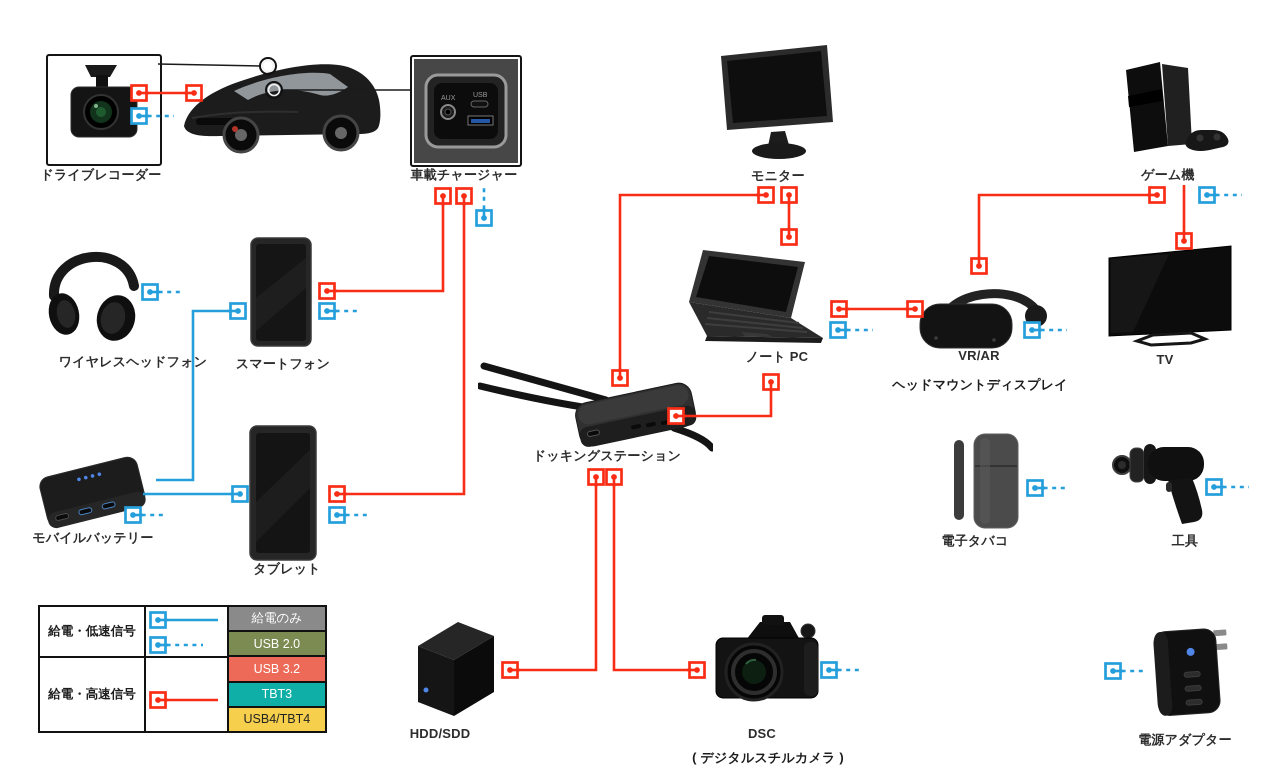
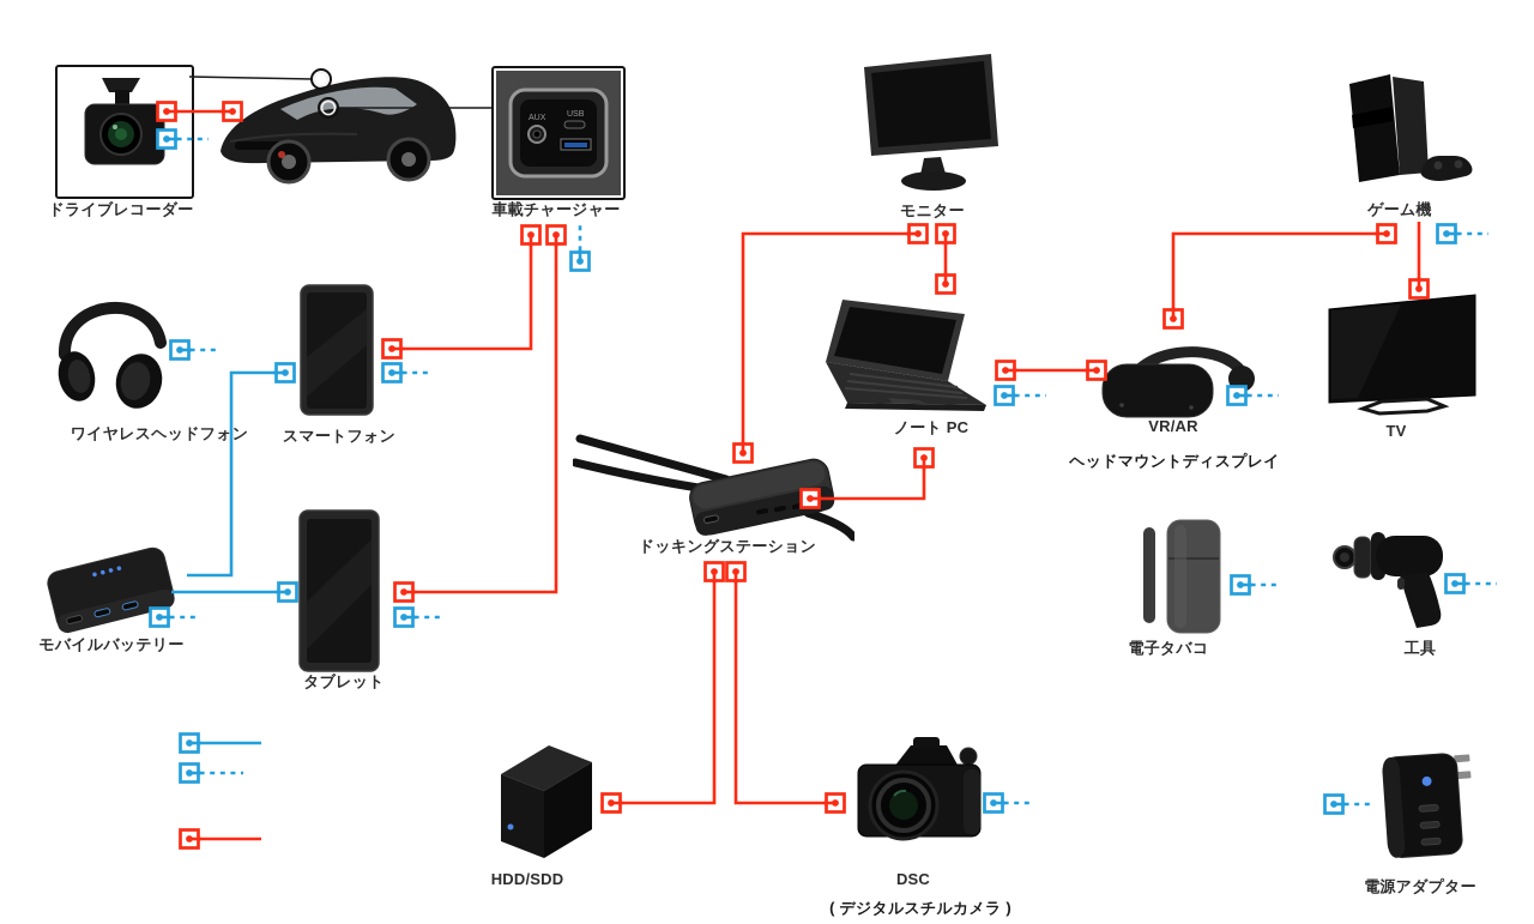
  ドライブレコーダー
  車載チャージャー
  モニター
  ゲーム機
  ワイヤレスヘッドフォン
  スマートフォン
  ノート PC
  VR/AR
  ヘッドマウントディスプレイ
  TV
  モバイルバッテリー
  タブレット
  ドッキングステーション
  電子タバコ
  工具
  HDD/SDD
  DSC
  ( デジタルスチルカメラ )
  電源アダプター
- 給電・低速信号
- 給電・高速信号
- 給電のみ
- USB 2.0
- USB 3.2
- TBT3
- USB4/TBT4
